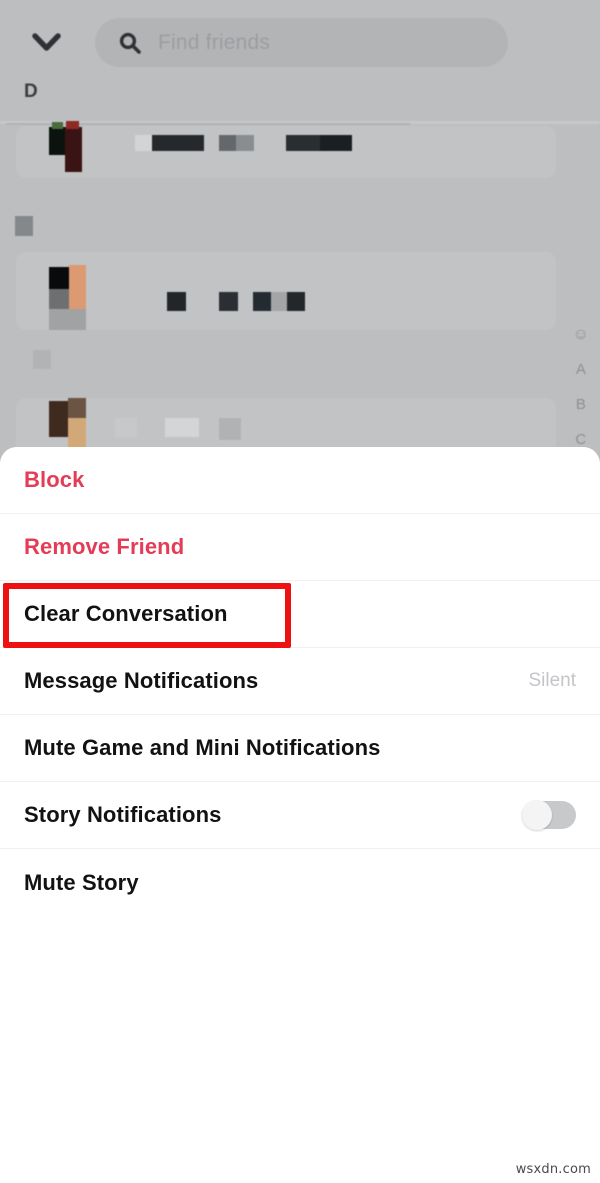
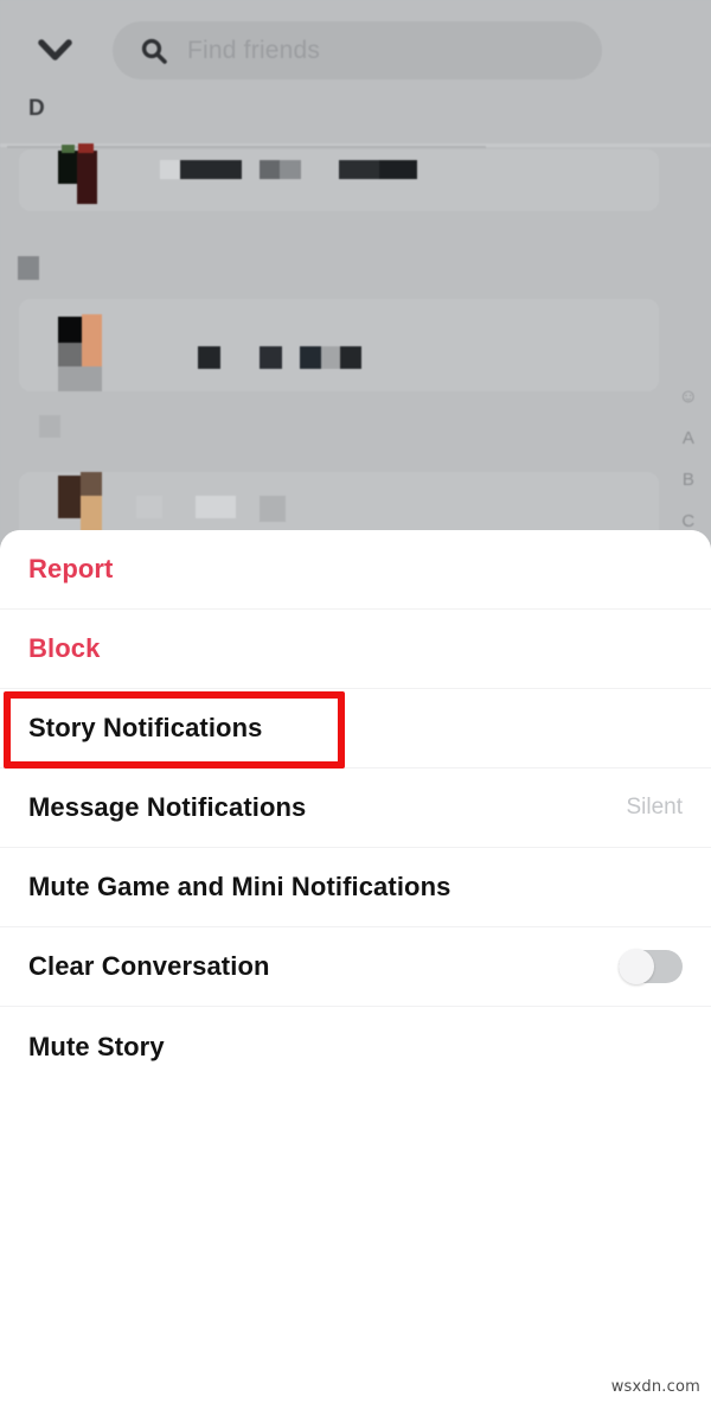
  D
  A
  B
  C
+ Report
  Block
- Remove Friend
- Clear Conversation
+ Story Notifications
  Message Notifications
  Silent
  Mute Game and Mini Notifications
- Story Notifications
+ Clear Conversation
  Mute Story
  wsxdn.com
